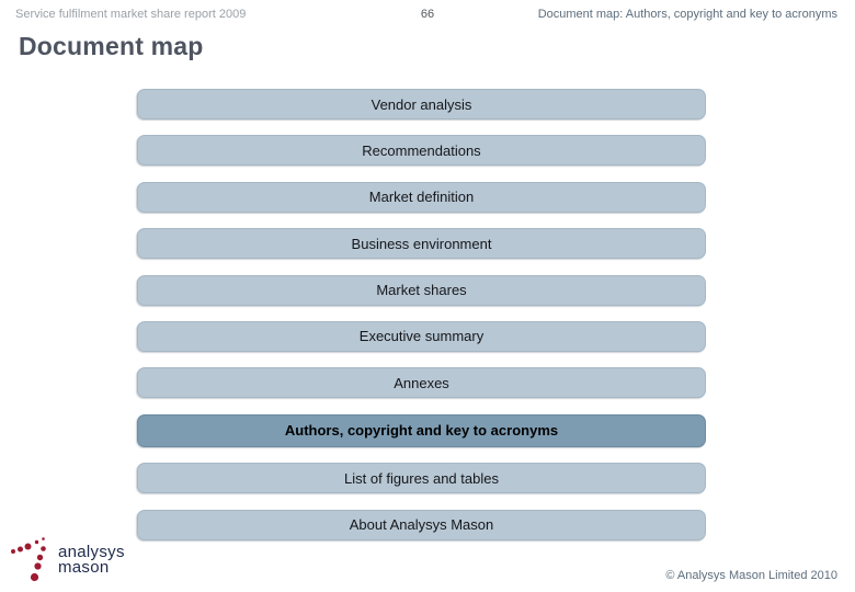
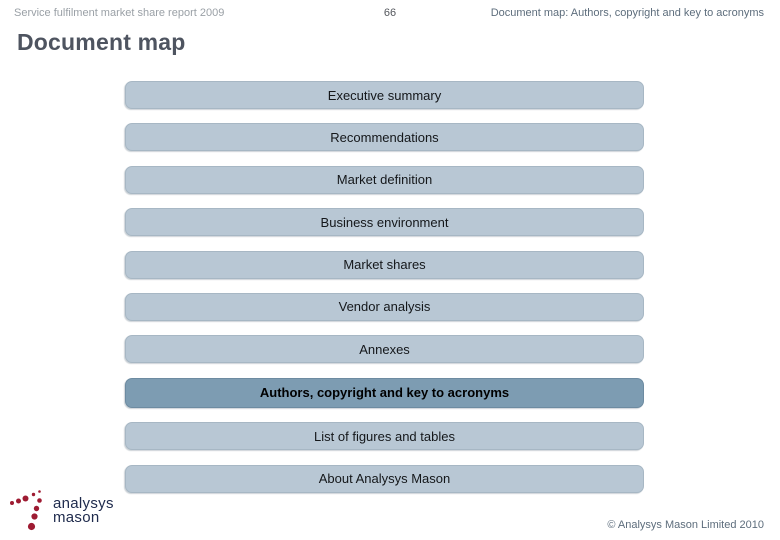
  Service fulfilment market share report 2009
  66
  Document map: Authors, copyright and key to acronyms
  Document map
- Vendor analysis
+ Executive summary
  Recommendations
  Market definition
  Business environment
  Market shares
- Executive summary
+ Vendor analysis
  Annexes
  Authors, copyright and key to acronyms
  List of figures and tables
  About Analysys Mason
  analysys
  mason
  © Analysys Mason Limited 2010
